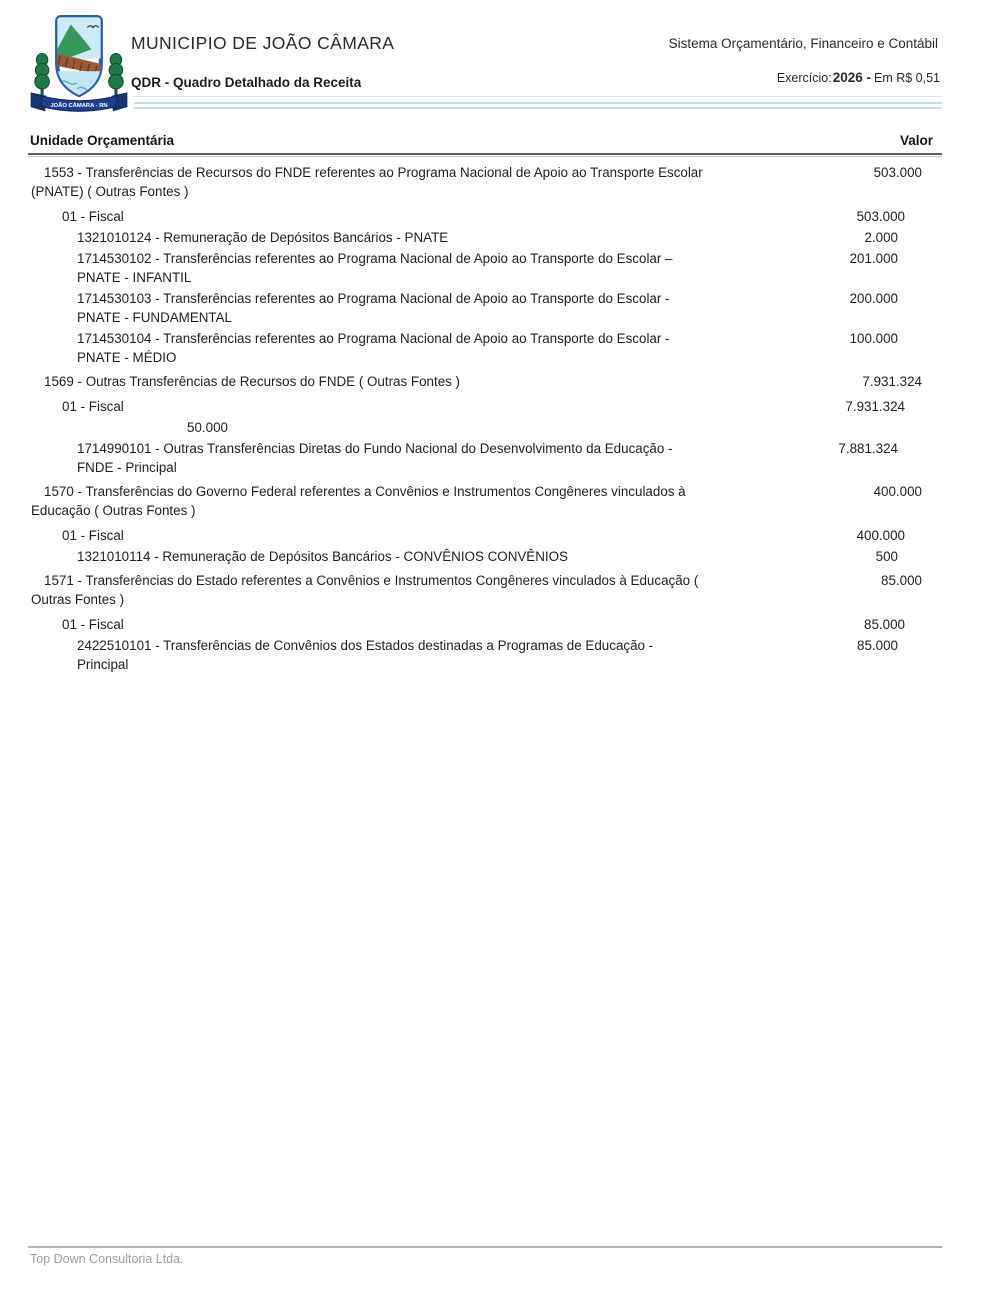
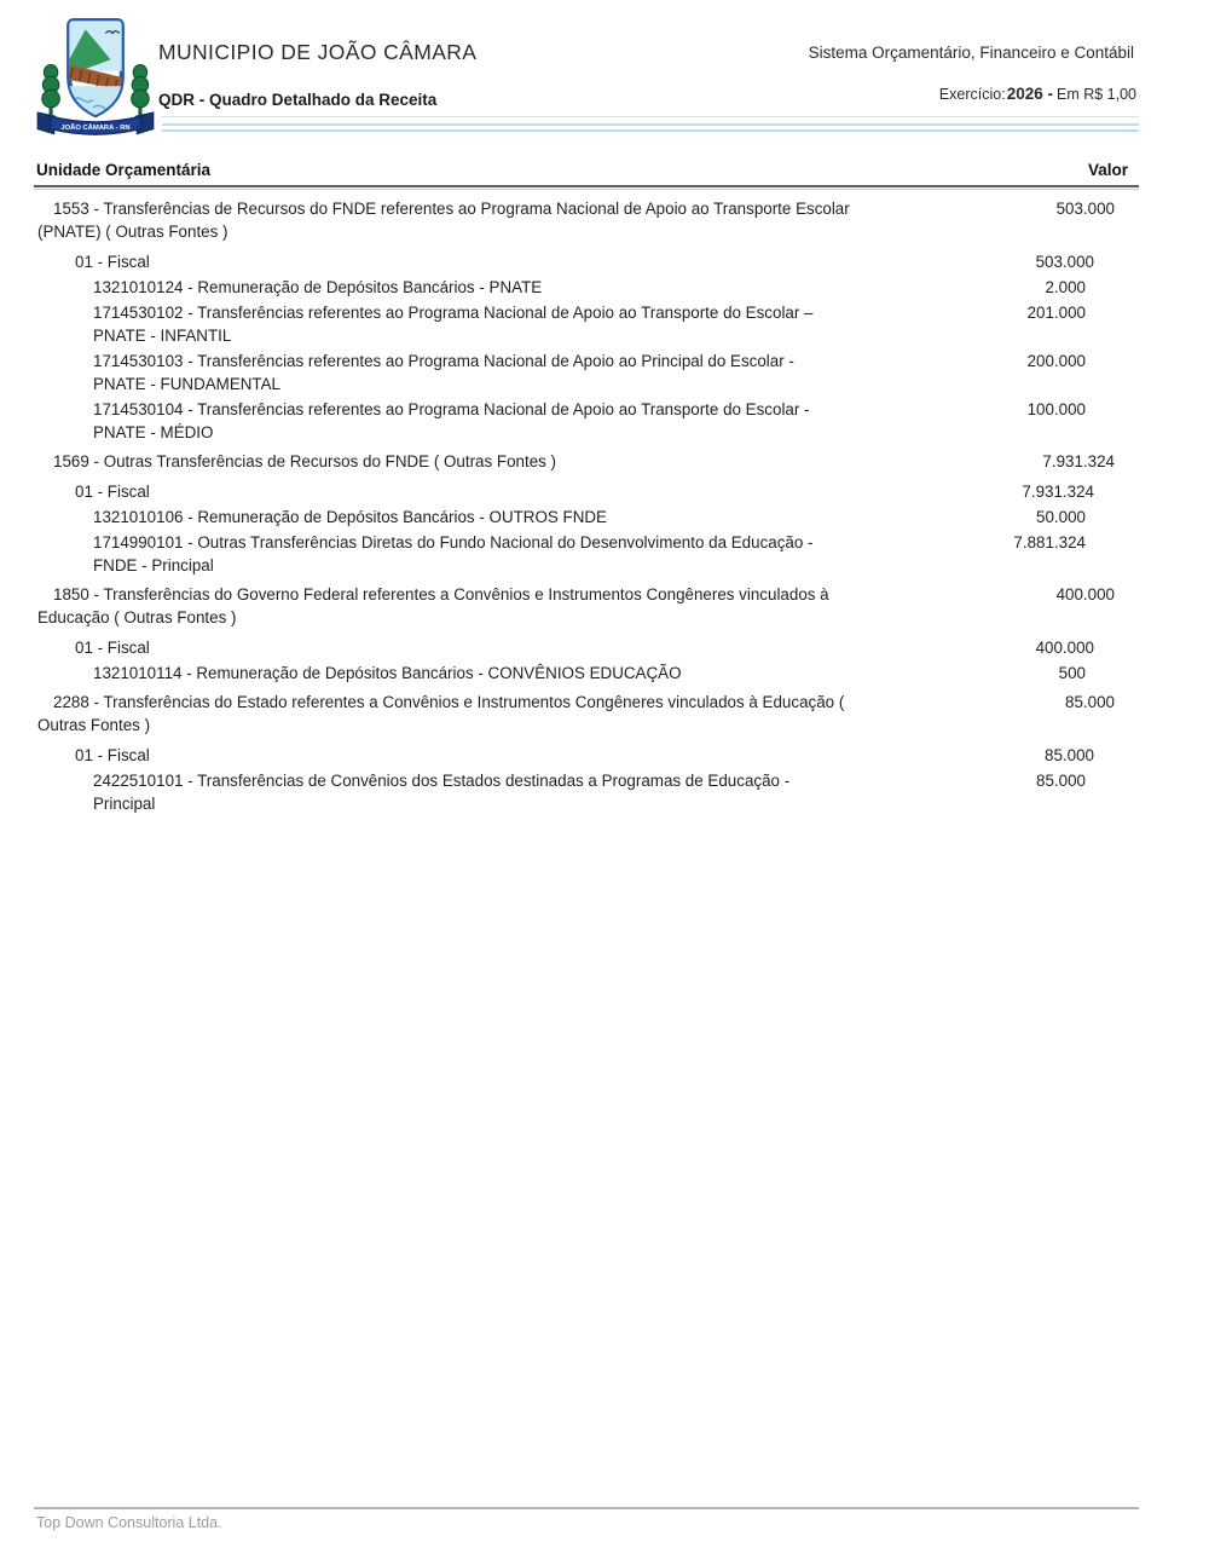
  MUNICIPIO DE JOÃO CÂMARA
  QDR - Quadro Detalhado da Receita
  Sistema Orçamentário, Financeiro e Contábil
- Exercício:2026 - Em R$ 0,51
+ Exercício:2026 - Em R$ 1,00
  Unidade Orçamentária
  Valor
  1553 - Transferências de Recursos do FNDE referentes ao Programa Nacional de Apoio ao Transporte Escolar (PNATE) ( Outras Fontes )
  503.000
  01 - Fiscal
  503.000
  1321010124 - Remuneração de Depósitos Bancários - PNATE
  2.000
  1714530102 - Transferências referentes ao Programa Nacional de Apoio ao Transporte do Escolar – PNATE - INFANTIL
  201.000
- 1714530103 - Transferências referentes ao Programa Nacional de Apoio ao Transporte do Escolar - PNATE - FUNDAMENTAL
+ 1714530103 - Transferências referentes ao Programa Nacional de Apoio ao Principal do Escolar - PNATE - FUNDAMENTAL
  200.000
  1714530104 - Transferências referentes ao Programa Nacional de Apoio ao Transporte do Escolar - PNATE - MÉDIO
  100.000
  1569 - Outras Transferências de Recursos do FNDE ( Outras Fontes )
  7.931.324
  01 - Fiscal
  7.931.324
+ 1321010106 - Remuneração de Depósitos Bancários - OUTROS FNDE
  50.000
  1714990101 - Outras Transferências Diretas do Fundo Nacional do Desenvolvimento da Educação - FNDE - Principal
  7.881.324
- 1570 - Transferências do Governo Federal referentes a Convênios e Instrumentos Congêneres vinculados à Educação ( Outras Fontes )
+ 1850 - Transferências do Governo Federal referentes a Convênios e Instrumentos Congêneres vinculados à Educação ( Outras Fontes )
  400.000
  01 - Fiscal
  400.000
- 1321010114 - Remuneração de Depósitos Bancários - CONVÊNIOS CONVÊNIOS
+ 1321010114 - Remuneração de Depósitos Bancários - CONVÊNIOS EDUCAÇÃO
  500
- 1571 - Transferências do Estado referentes a Convênios e Instrumentos Congêneres vinculados à Educação ( Outras Fontes )
+ 2288 - Transferências do Estado referentes a Convênios e Instrumentos Congêneres vinculados à Educação ( Outras Fontes )
  85.000
  01 - Fiscal
  85.000
  2422510101 - Transferências de Convênios dos Estados destinadas a Programas de Educação - Principal
  85.000
  Top Down Consultoria Ltda.
